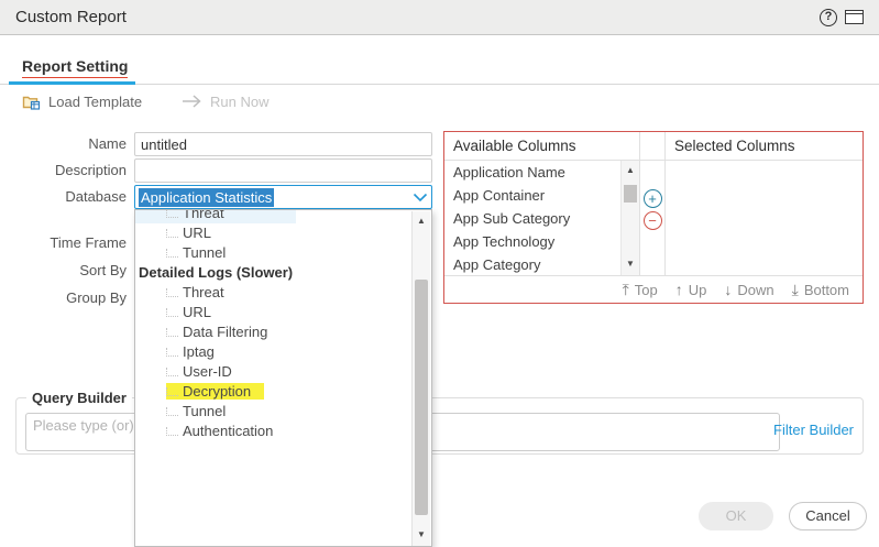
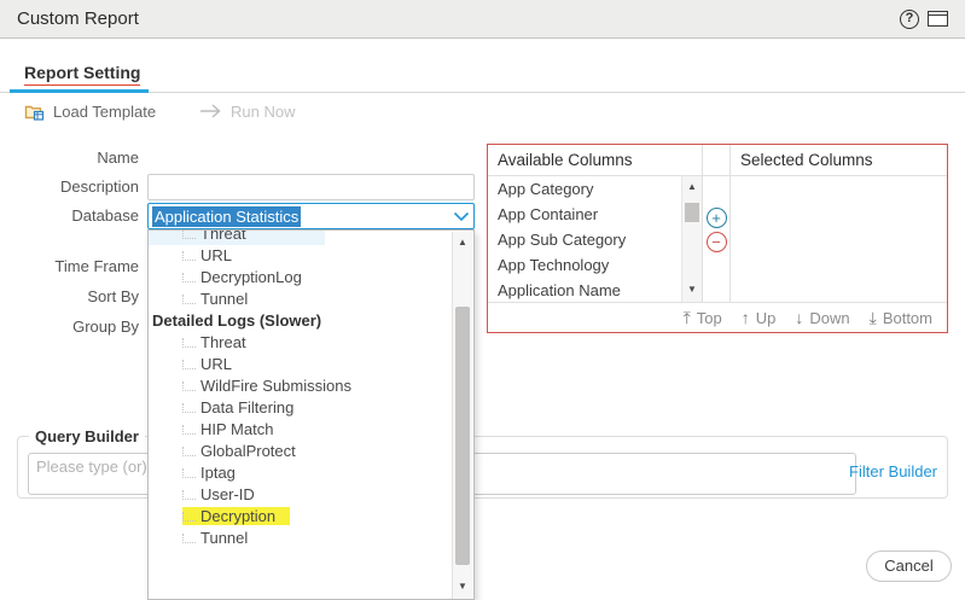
  Custom Report
  ?
  Report Setting
  Load Template
  Run Now
  Name
  Description
  Database
  Time Frame
  Sort By
  Group By
- untitled
  Application Statistics
  Available Columns
  Selected Columns
- Application Name
+ App Category
  App Container
  App Sub Category
  App Technology
- App Category
+ Application Name
  ▲
  ▼
  +
  −
  ⤒
  Top
  ↑
  Up
  ↓
  Down
  ⤓
  Bottom
  Query Builder
  Please type (or)
  Filter Builder
- OK
  Cancel
  Threat
  URL
+ DecryptionLog
  Tunnel
  Detailed Logs (Slower)
  Threat
  URL
+ WildFire Submissions
  Data Filtering
+ HIP Match
+ GlobalProtect
  Iptag
  User-ID
  Decryption
  Tunnel
- Authentication
  ▲
  ▼
